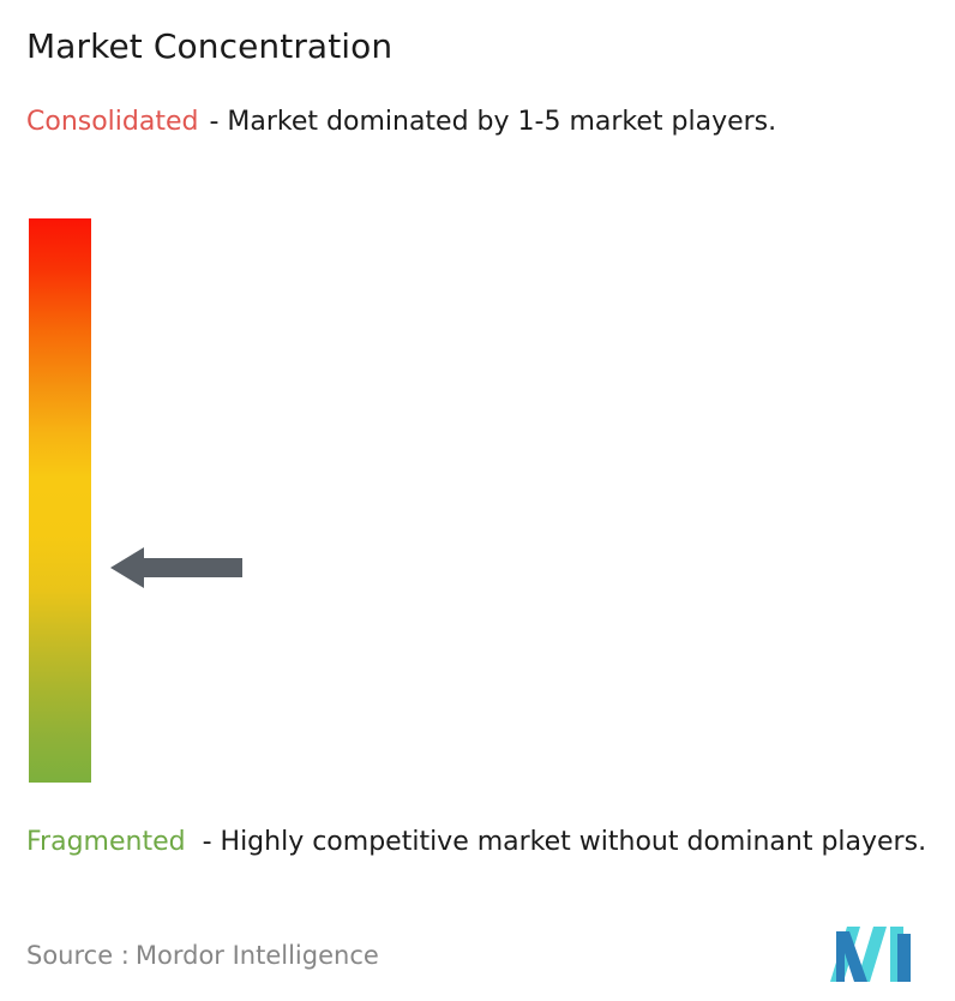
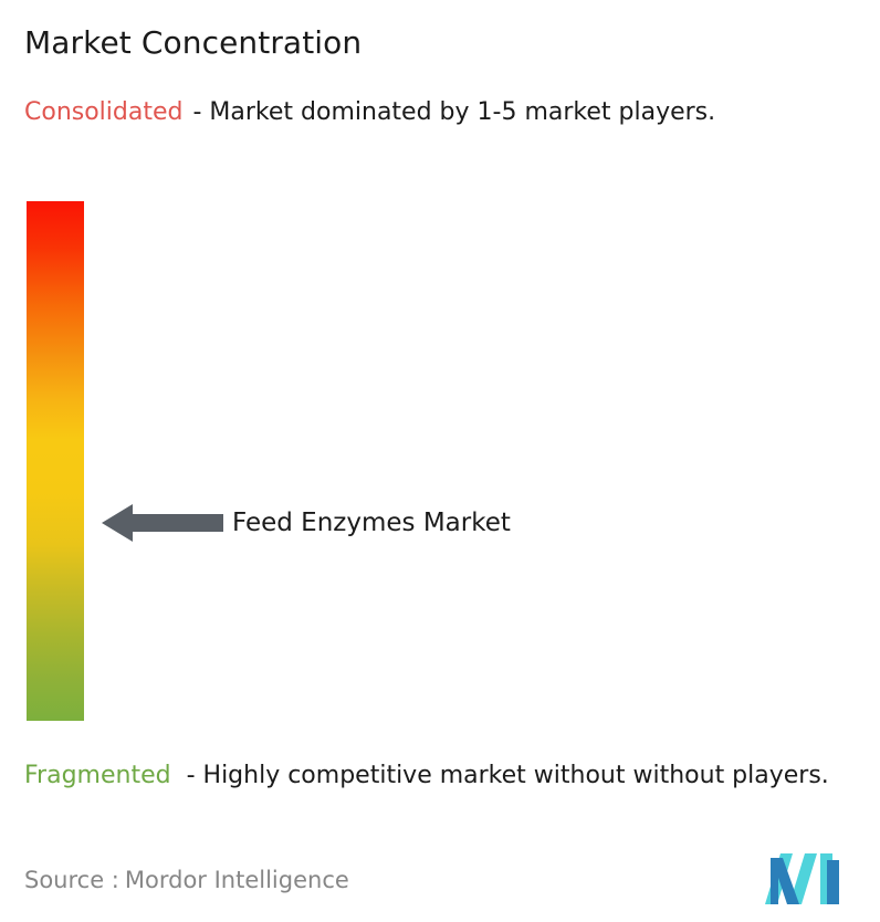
  Market Concentration
  Consolidated - Market dominated by 1-5 market players.
+ Feed Enzymes Market
- Fragmented - Highly competitive market without dominant players.
+ Fragmented - Highly competitive market without without players.
  Source : Mordor Intelligence
